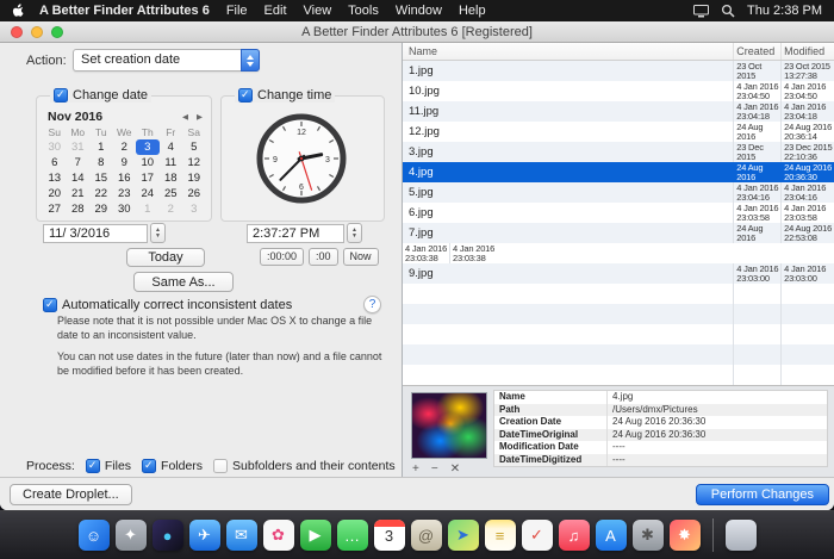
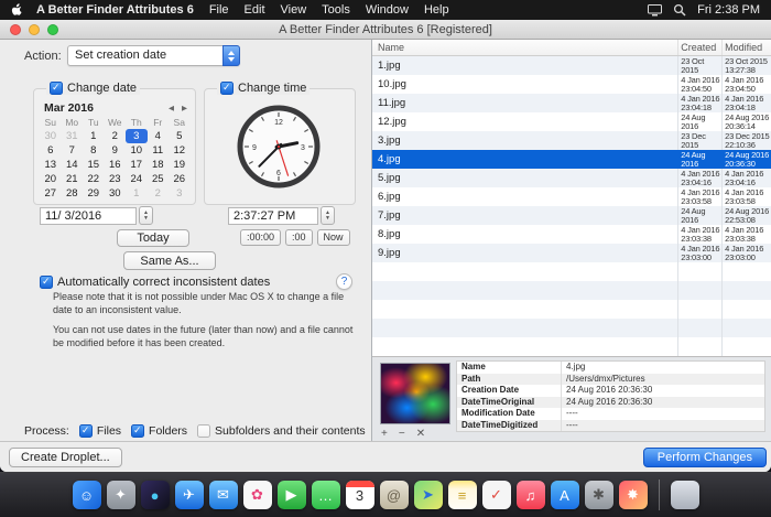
  A Better Finder Attributes 6
  File
  Edit
  View
  Tools
  Window
  Help
- Thu 2:38 PM
+ Fri 2:38 PM
  A Better Finder Attributes 6 [Registered]
  Action:
  Set creation date
  Change date
  Change time
- Nov 2016
+ Mar 2016
  Su
  Mo
  Tu
  We
  Th
  Fr
  Sa
  30
  31
  1
  2
  3
  4
  5
  6
  7
  8
  9
  10
  11
  12
  13
  14
  15
  16
  17
  18
  19
  20
  21
  22
  23
  24
  25
  26
  27
  28
  29
  30
  1
  2
  3
  11/ 3/2016
  Today
  2:37:27 PM
  :00:00
  :00
  Now
  Same As...
  Automatically correct inconsistent dates
  ?
  Please note that it is not possible under Mac OS X to change a file date to an inconsistent value.
  You can not use dates in the future (later than now) and a file cannot be modified before it has been created.
  Process:
  Files
  Folders
  Subfolders and their contents
  Name
  Created
  Modified
  1.jpg
  23 Oct 2015
  23 Oct 2015
  13:27:38
  10.jpg
  4 Jan 2016
  23:04:50
  4 Jan 2016
  23:04:50
  11.jpg
  4 Jan 2016
  23:04:18
  4 Jan 2016
  23:04:18
  12.jpg
  24 Aug 2016
  24 Aug 2016
  20:36:14
  3.jpg
  23 Dec 2015
  23 Dec 2015
  22:10:36
  4.jpg
  24 Aug 2016
  24 Aug 2016
  20:36:30
  5.jpg
  4 Jan 2016
  23:04:16
  4 Jan 2016
  23:04:16
  6.jpg
  4 Jan 2016
  23:03:58
  4 Jan 2016
  23:03:58
  7.jpg
  24 Aug 2016
  24 Aug 2016
  22:53:08
+ 8.jpg
  4 Jan 2016
  23:03:38
  4 Jan 2016
  23:03:38
  9.jpg
  4 Jan 2016
  23:03:00
  4 Jan 2016
  23:03:00
  Name
  4.jpg
  Path
  /Users/dmx/Pictures
  Creation Date
  24 Aug 2016 20:36:30
  DateTimeOriginal
  24 Aug 2016 20:36:30
  Modification Date
  ----
  DateTimeDigitized
  ----
  +
  −
  ✕
  Create Droplet...
  Perform Changes
  ☺
  ✦
  ●
  ✈
  ✉
  ✿
  ▶
  …
  3
  @
  ➤
  ≡
  ✓
  ♫
  A
  ✱
  ✸
